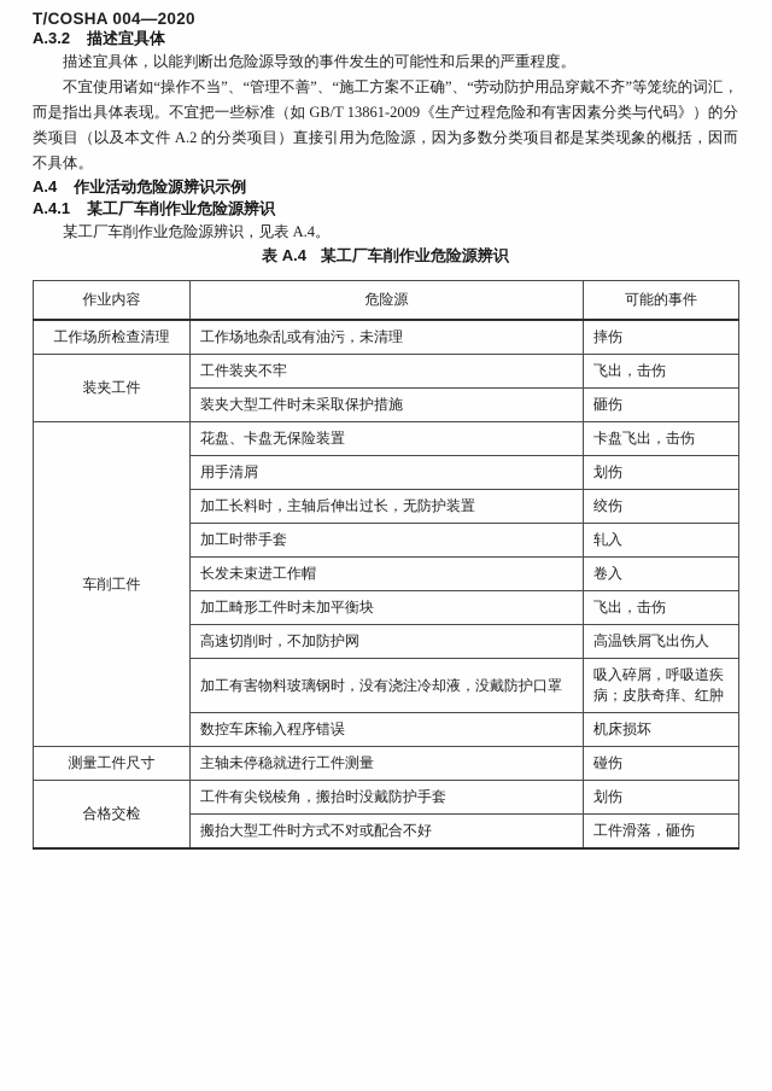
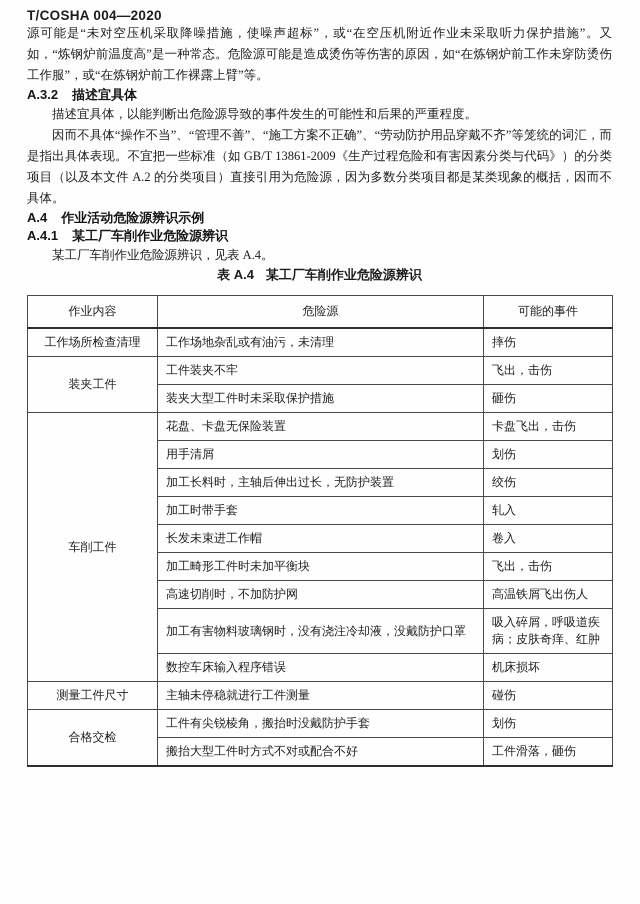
  T/COSHA 004—2020
+ 源可能是“未对空压机采取降噪措施，使噪声超标”，或“在空压机附近作业未采取听力保护措施”。又如，“炼钢炉前温度高”是一种常态。危险源可能是造成烫伤等伤害的原因，如“在炼钢炉前工作未穿防烫伤工作服”，或“在炼钢炉前工作裸露上臂”等。
  A.3.2 描述宜具体
  描述宜具体，以能判断出危险源导致的事件发生的可能性和后果的严重程度。
- 不宜使用诸如“操作不当”、“管理不善”、“施工方案不正确”、“劳动防护用品穿戴不齐”等笼统的词汇，而是指出具体表现。不宜把一些标准（如 GB/T 13861-2009《生产过程危险和有害因素分类与代码》）的分类项目（以及本文件 A.2 的分类项目）直接引用为危险源，因为多数分类项目都是某类现象的概括，因而不具体。
+ 因而不具体“操作不当”、“管理不善”、“施工方案不正确”、“劳动防护用品穿戴不齐”等笼统的词汇，而是指出具体表现。不宜把一些标准（如 GB/T 13861-2009《生产过程危险和有害因素分类与代码》）的分类项目（以及本文件 A.2 的分类项目）直接引用为危险源，因为多数分类项目都是某类现象的概括，因而不具体。
  A.4 作业活动危险源辨识示例
  A.4.1 某工厂车削作业危险源辨识
  某工厂车削作业危险源辨识，见表 A.4。
  表 A.4 某工厂车削作业危险源辨识
  作业内容	危险源	可能的事件
  工作场所检查清理	工作场地杂乱或有油污，未清理	摔伤
  装夹工件	工件装夹不牢	飞出，击伤
  装夹大型工件时未采取保护措施	砸伤
  车削工件	花盘、卡盘无保险装置	卡盘飞出，击伤
  用手清屑	划伤
  加工长料时，主轴后伸出过长，无防护装置	绞伤
  加工时带手套	轧入
  长发未束进工作帽	卷入
  加工畸形工件时未加平衡块	飞出，击伤
  高速切削时，不加防护网	高温铁屑飞出伤人
  加工有害物料玻璃钢时，没有浇注冷却液，没戴防护口罩	吸入碎屑，呼吸道疾病；皮肤奇痒、红肿
  数控车床输入程序错误	机床损坏
  测量工件尺寸	主轴未停稳就进行工件测量	碰伤
  合格交检	工件有尖锐棱角，搬抬时没戴防护手套	划伤
  搬抬大型工件时方式不对或配合不好	工件滑落，砸伤
